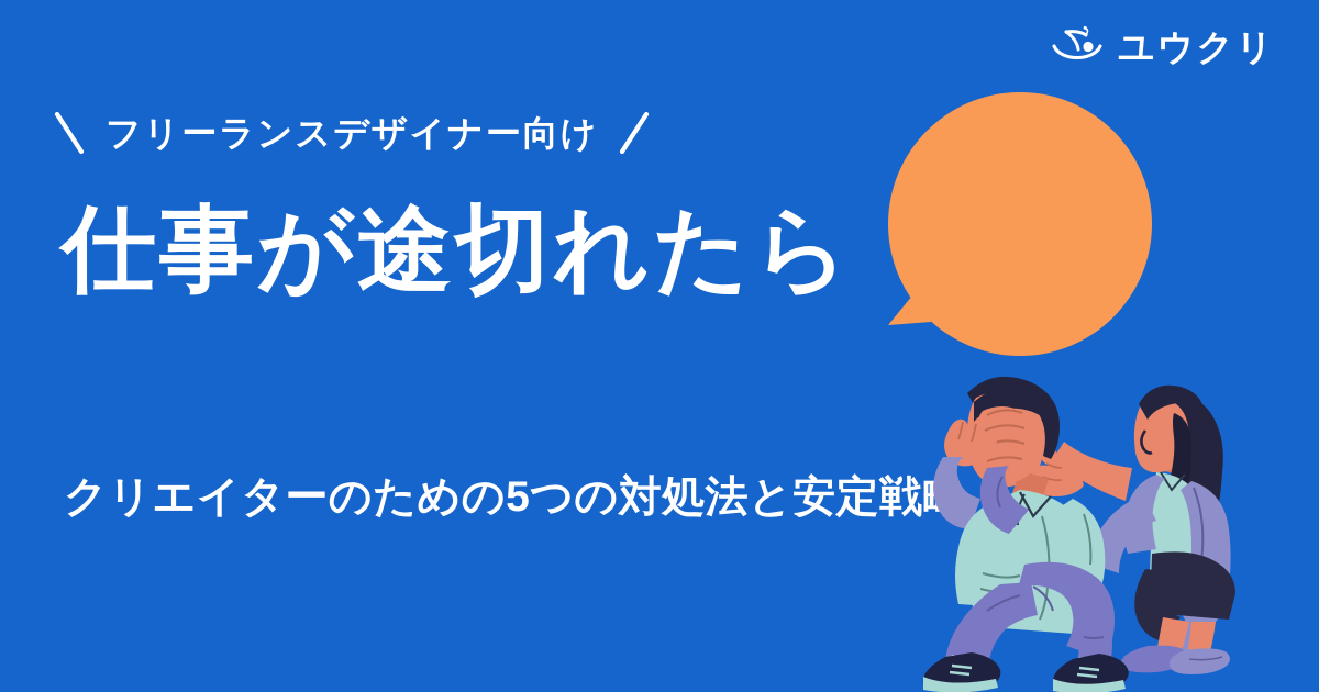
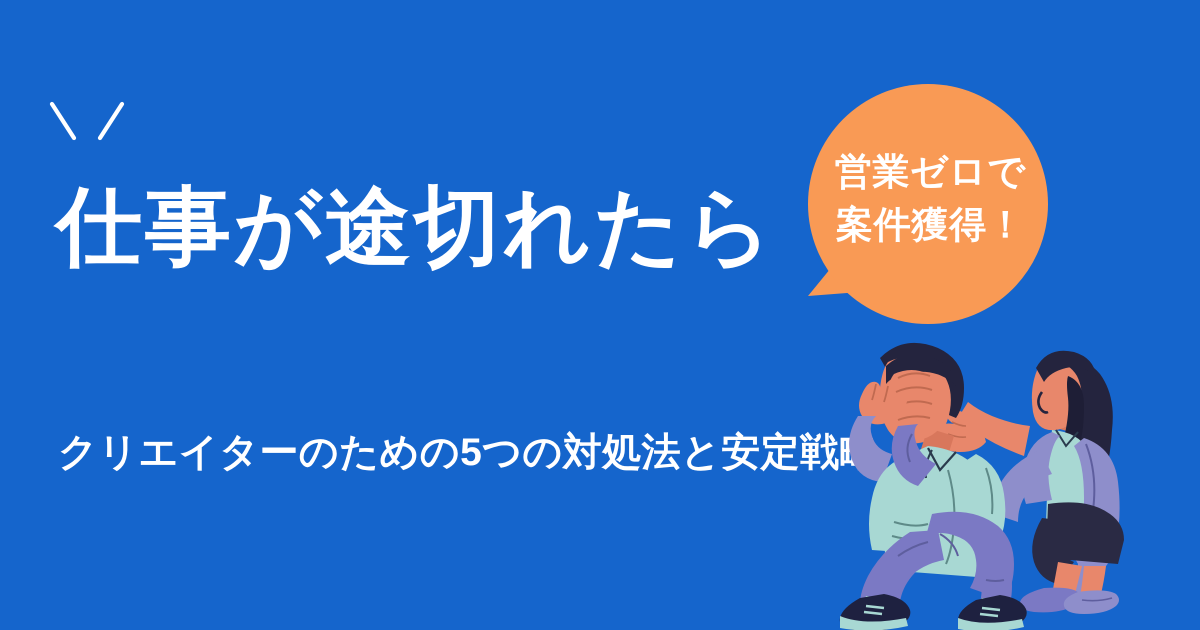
- ユウクリ
- フリーランスデザイナー向け
  仕事が途切れたら
  クリエイターのための5つの対処法と安定戦
+ 営業ゼロで
+ 案件獲得！
